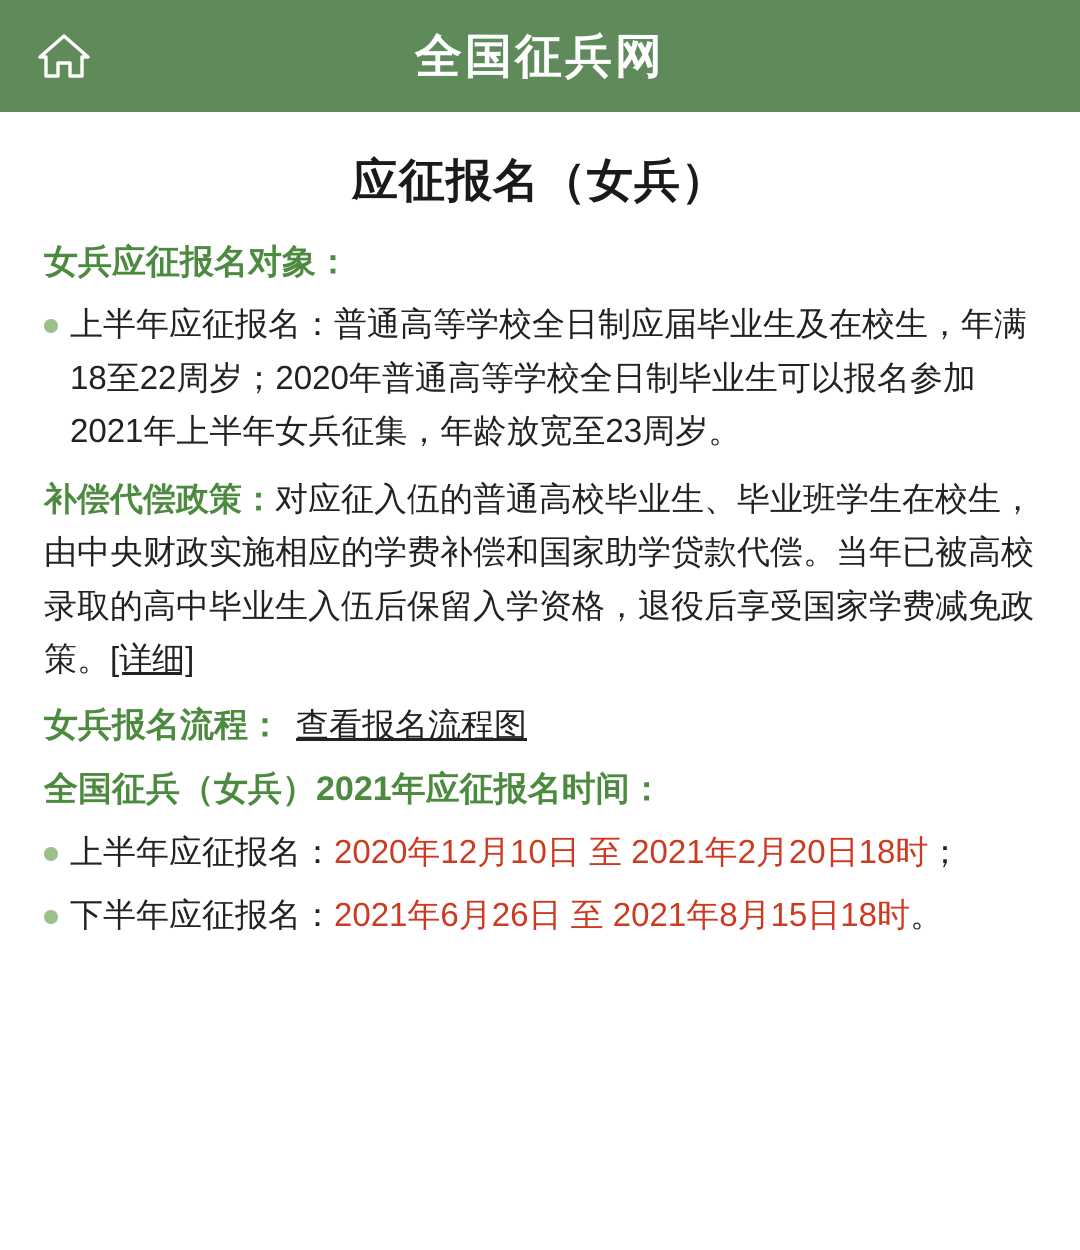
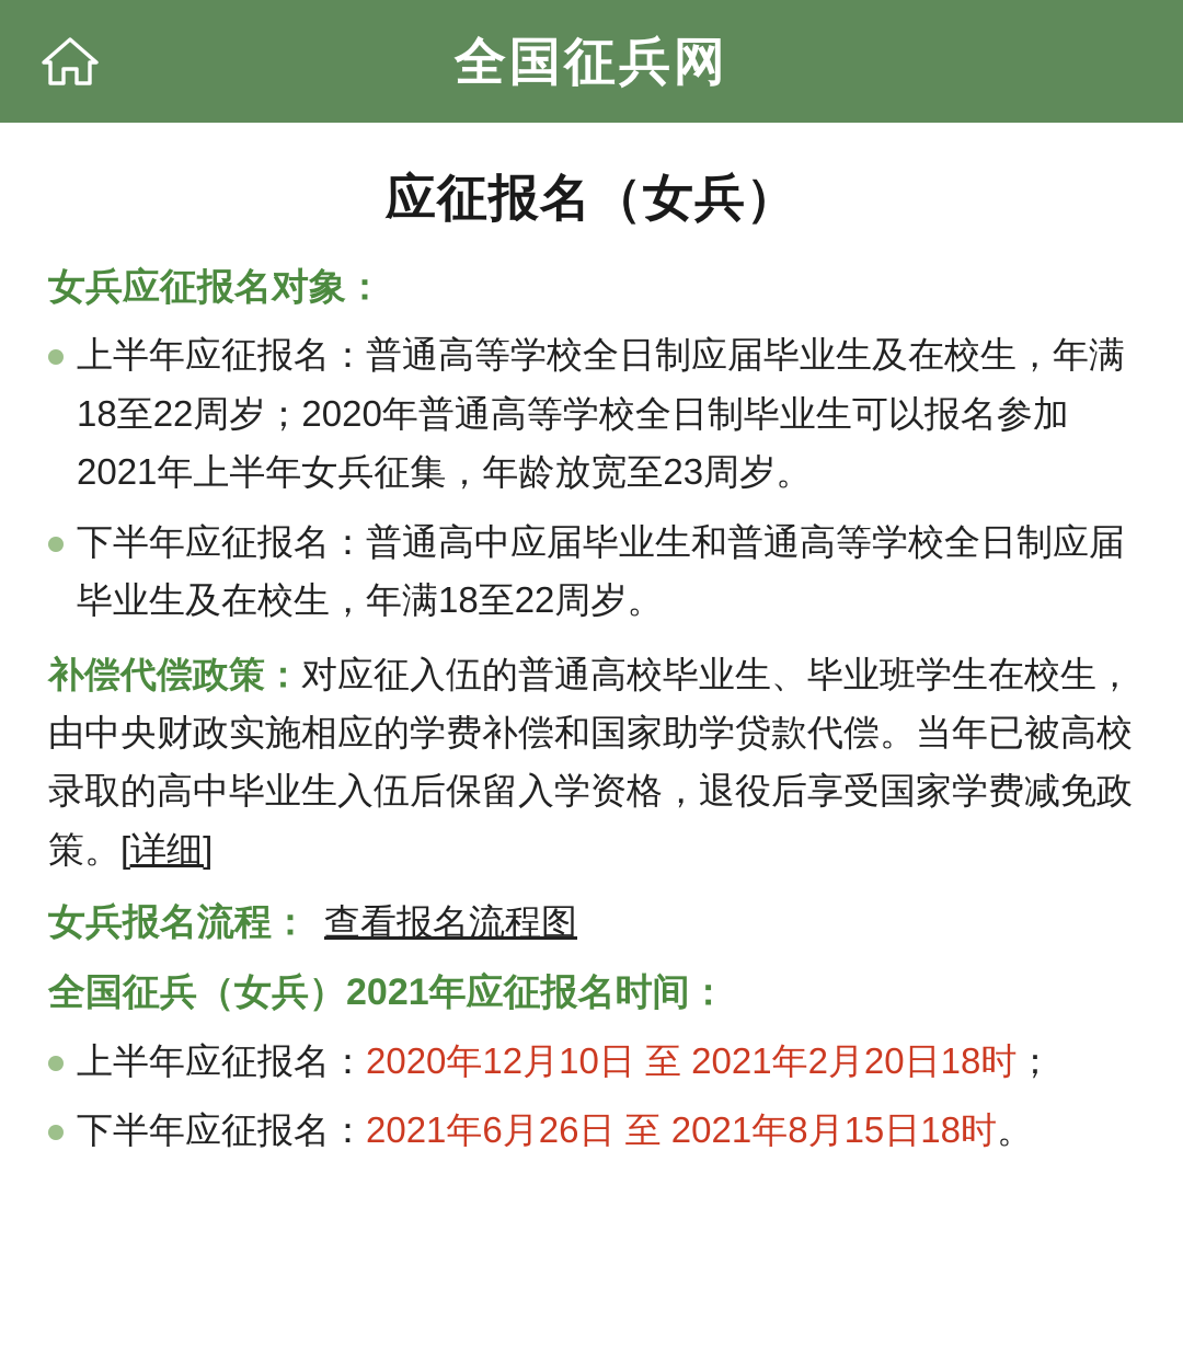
  全国征兵网
  应征报名（女兵）
  女兵应征报名对象：
  上半年应征报名：普通高等学校全日制应届毕业生及在校生，年满18至22周岁；2020年普通高等学校全日制毕业生可以报名参加2021年上半年女兵征集，年龄放宽至23周岁。
+ 下半年应征报名：普通高中应届毕业生和普通高等学校全日制应届毕业生及在校生，年满18至22周岁。
  补偿代偿政策：对应征入伍的普通高校毕业生、毕业班学生在校生，由中央财政实施相应的学费补偿和国家助学贷款代偿。当年已被高校录取的高中毕业生入伍后保留入学资格，退役后享受国家学费减免政策。[详细]
  女兵报名流程：
  查看报名流程图
  全国征兵（女兵）2021年应征报名时间：
  上半年应征报名：2020年12月10日 至 2021年2月20日18时；
  下半年应征报名：2021年6月26日 至 2021年8月15日18时。
